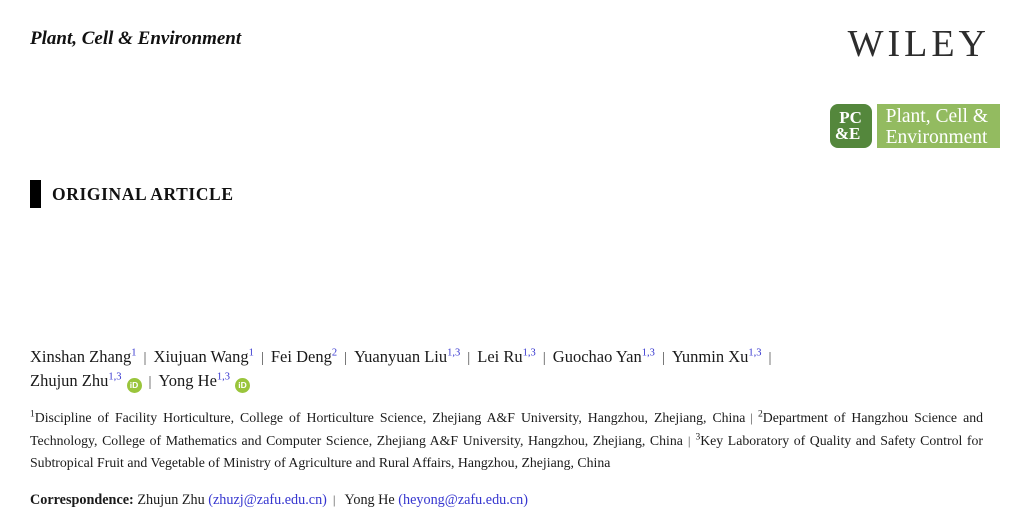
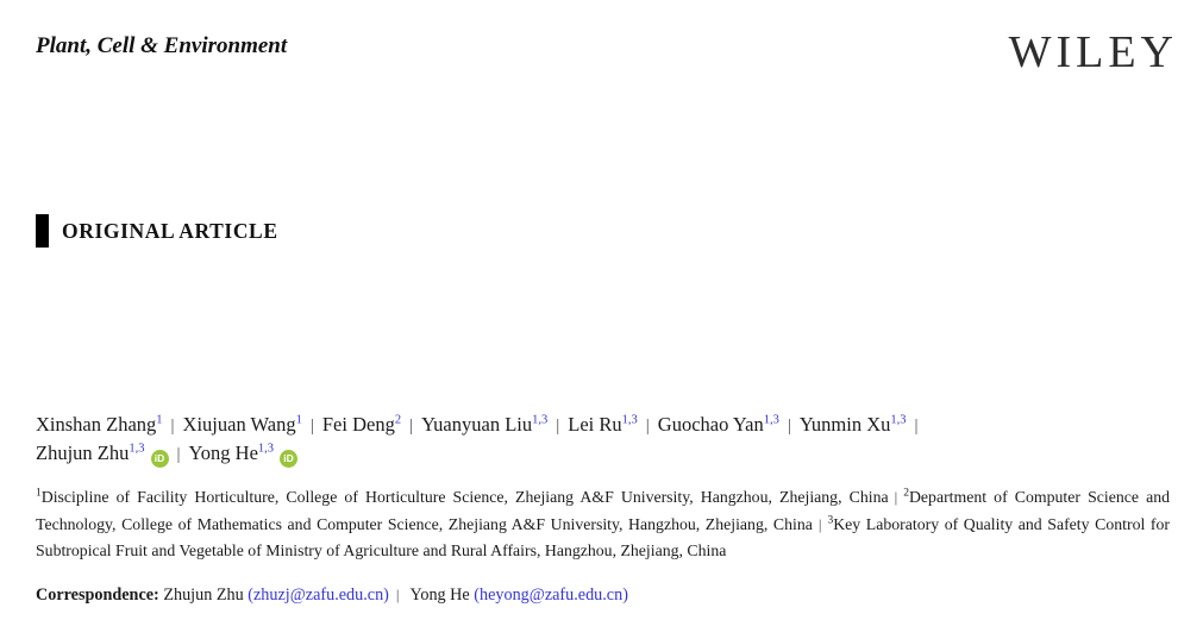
  Plant, Cell & Environment
  WILEY
- PC
- &E
- Plant, Cell &
- Environment
  ORIGINAL ARTICLE
  Xinshan Zhang1 | Xiujuan Wang1 | Fei Deng2 | Yuanyuan Liu1,3 | Lei Ru1,3 | Guochao Yan1,3 | Yunmin Xu1,3 |
  Zhujun Zhu1,3iD | Yong He1,3iD
- 1Discipline of Facility Horticulture, College of Horticulture Science, Zhejiang A&F University, Hangzhou, Zhejiang, China | 2Department of Hangzhou Science and Technology, College of Mathematics and Computer Science, Zhejiang A&F University, Hangzhou, Zhejiang, China | 3Key Laboratory of Quality and Safety Control for Subtropical Fruit and Vegetable of Ministry of Agriculture and Rural Affairs, Hangzhou, Zhejiang, China
+ 1Discipline of Facility Horticulture, College of Horticulture Science, Zhejiang A&F University, Hangzhou, Zhejiang, China | 2Department of Computer Science and Technology, College of Mathematics and Computer Science, Zhejiang A&F University, Hangzhou, Zhejiang, China | 3Key Laboratory of Quality and Safety Control for Subtropical Fruit and Vegetable of Ministry of Agriculture and Rural Affairs, Hangzhou, Zhejiang, China
  Correspondence: Zhujun Zhu (zhuzj@zafu.edu.cn) | Yong He (heyong@zafu.edu.cn)
